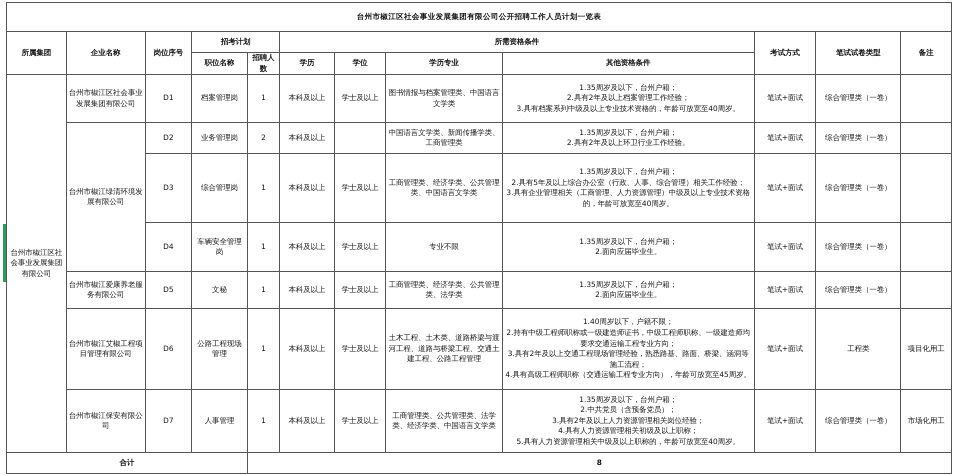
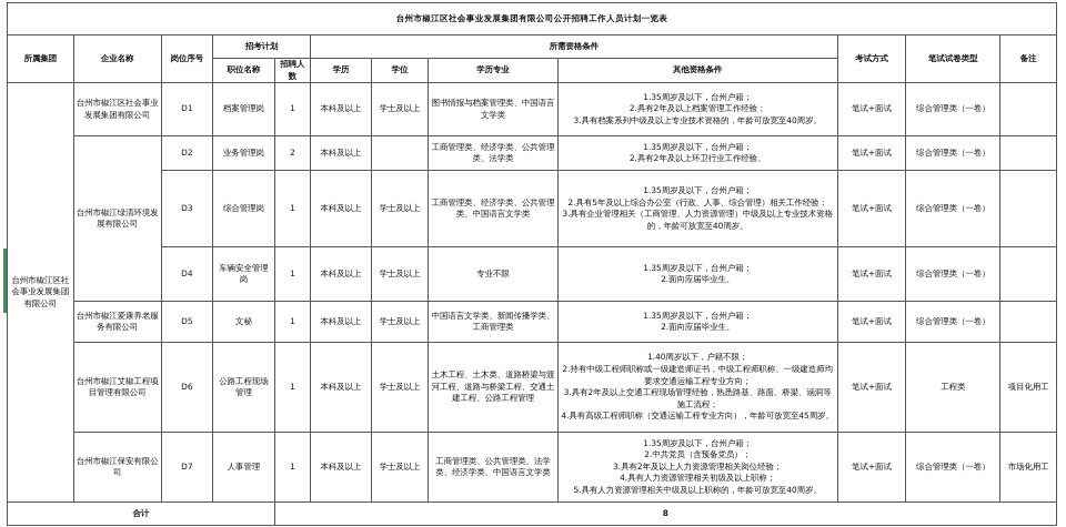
  台州市椒江区社会事业发展集团有限公司公开招聘工作人员计划一览表
  所属集团	企业名称	岗位序号	招考计划	所需资格条件	考试方式	笔试试卷类型	备注
  职位名称	招聘人数	学历	学位	学历专业	其他资格条件
  台州市椒江区社会事业发展集团有限公司	台州市椒江区社会事业发展集团有限公司	D1	档案管理岗	1	本科及以上	学士及以上	图书情报与档案管理类、中国语言文学类	1.35周岁及以下，台州户籍；2.具有2年及以上档案管理工作经验；3.具有档案系列中级及以上专业技术资格的，年龄可放宽至40周岁。	笔试+面试	综合管理类（一卷）
- 台州市椒江绿清环境发展有限公司	D2	业务管理岗	2	本科及以上		中国语言文学类、新闻传播学类、工商管理类	1.35周岁及以下，台州户籍；2.具有2年及以上环卫行业工作经验。	笔试+面试	综合管理类（一卷）
+ 台州市椒江绿清环境发展有限公司	D2	业务管理岗	2	本科及以上		工商管理类、经济学类、公共管理类、法学类	1.35周岁及以下，台州户籍；2.具有2年及以上环卫行业工作经验。	笔试+面试	综合管理类（一卷）
  D3	综合管理岗	1	本科及以上	学士及以上	工商管理类、经济学类、公共管理类、中国语言文学类	1.35周岁及以下，台州户籍；2.具有5年及以上综合办公室（行政、人事、综合管理）相关工作经验；3.具有企业管理相关（工商管理、人力资源管理）中级及以上专业技术资格的，年龄可放宽至40周岁。	笔试+面试	综合管理类（一卷）
  D4	车辆安全管理岗	1	本科及以上	学士及以上	专业不限	1.35周岁及以下，台州户籍；2.面向应届毕业生。	笔试+面试	综合管理类（一卷）
- 台州市椒江爱康养老服务有限公司	D5	文秘	1	本科及以上	学士及以上	工商管理类、经济学类、公共管理类、法学类	1.35周岁及以下，台州户籍；2.面向应届毕业生。	笔试+面试	综合管理类（一卷）
+ 台州市椒江爱康养老服务有限公司	D5	文秘	1	本科及以上	学士及以上	中国语言文学类、新闻传播学类、工商管理类	1.35周岁及以下，台州户籍；2.面向应届毕业生。	笔试+面试	综合管理类（一卷）
  台州市椒江艾椒工程项目管理有限公司	D6	公路工程现场管理	1	本科及以上	学士及以上	土木工程、土木类、道路桥梁与渡河工程、道路与桥梁工程、交通土建工程、公路工程管理	1.40周岁以下，户籍不限；2.持有中级工程师职称或一级建造师证书，中级工程师职称、一级建造师均要求交通运输工程专业方向；3.具有2年及以上交通工程现场管理经验，熟悉路基、路面、桥梁、涵洞等施工流程；4.具有高级工程师职称（交通运输工程专业方向），年龄可放宽至45周岁。	笔试+面试	工程类	项目化用工
  台州市椒江保安有限公司	D7	人事管理	1	本科及以上	学士及以上	工商管理类、公共管理类、法学类、经济学类、中国语言文学类	1.35周岁及以下，台州户籍；2.中共党员（含预备党员）；3.具有2年及以上人力资源管理相关岗位经验；4.具有人力资源管理相关初级及以上职称；5.具有人力资源管理相关中级及以上职称的，年龄可放宽至40周岁。	笔试+面试	综合管理类（一卷）	市场化用工
  合计	8
